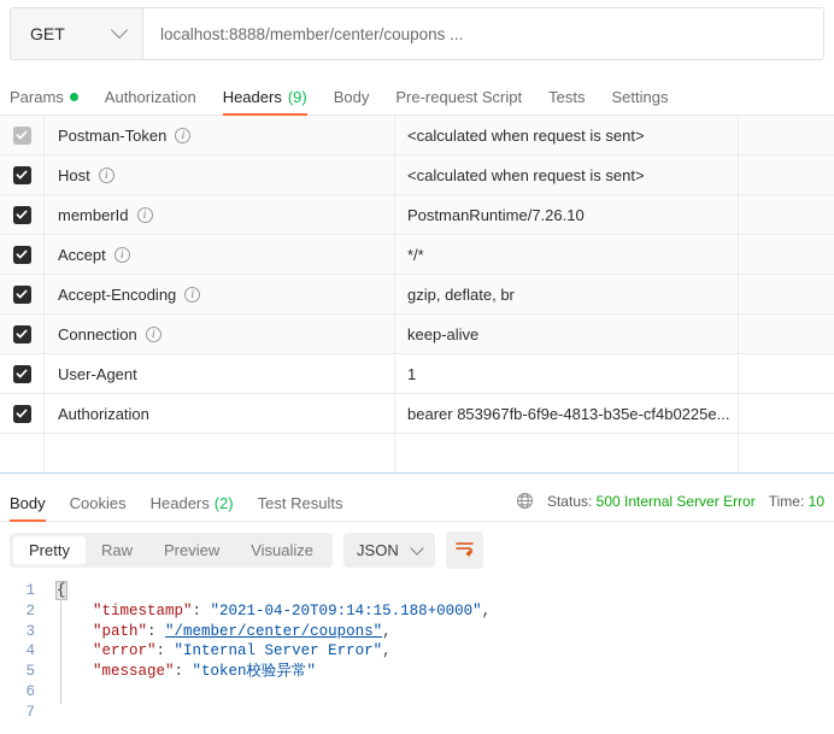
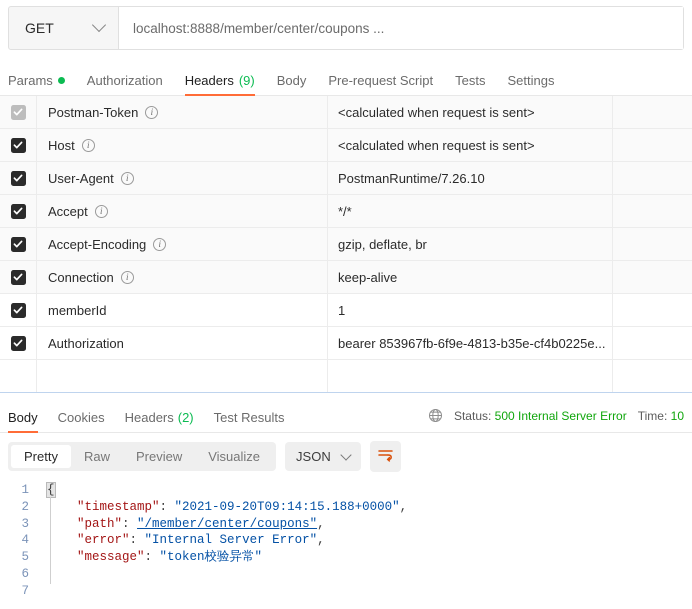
  GET
  localhost:8888/member/center/coupons ...
  Params
  Authorization
  Headers
  (9)
  Body
  Pre-request Script
  Tests
  Settings
  Postman-Token
  i
  <calculated when request is sent>
  Host
  i
  <calculated when request is sent>
- memberId
+ User-Agent
  i
  PostmanRuntime/7.26.10
  Accept
  i
  */*
  Accept-Encoding
  i
  gzip, deflate, br
  Connection
  i
  keep-alive
- User-Agent
+ memberId
  1
  Authorization
  bearer 853967fb-6f9e-4813-b35e-cf4b0225e...
  Body
  Cookies
  Headers
  (2)
  Test Results
  Status: 500 Internal Server Error
  Time: 10
  Pretty
  Raw
  Preview
  Visualize
  JSON
  1
  2
  3
  4
  5
  6
  7
  {
- "timestamp": "2021-04-20T09:14:15.188+0000",
+ "timestamp": "2021-09-20T09:14:15.188+0000",
  "path": "/member/center/coupons",
  "error": "Internal Server Error",
  "message": "token校验异常"
